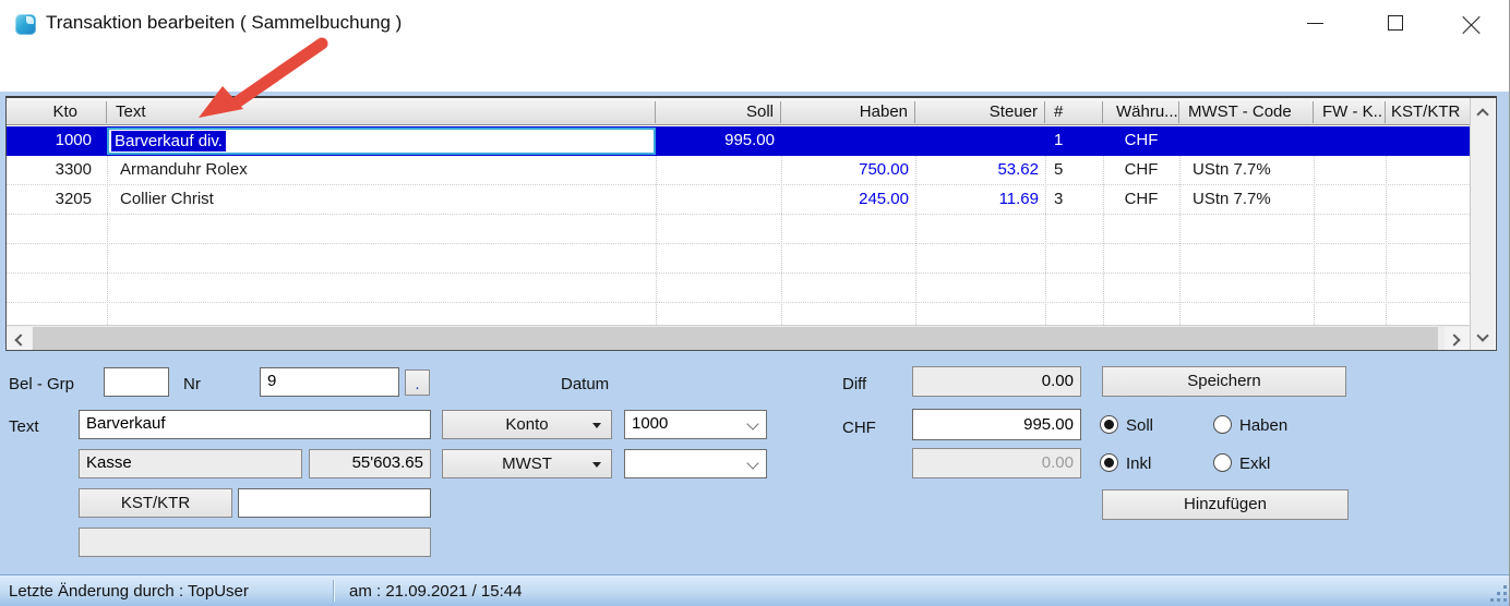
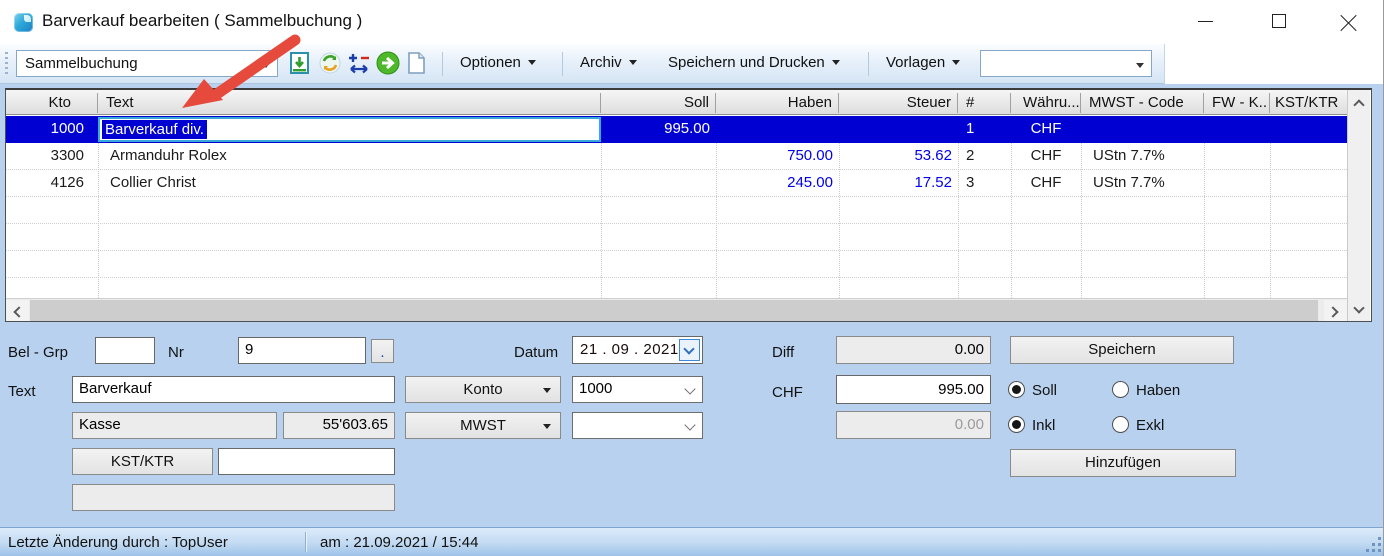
- Transaktion bearbeiten ( Sammelbuchung )
+ Barverkauf bearbeiten ( Sammelbuchung )
+ Sammelbuchung
+ Optionen
+ Archiv
+ Speichern und Drucken
+ Vorlagen
  Kto
  Text
  Soll
  Haben
  Steuer
  #
  Währu...
  MWST - Code
  FW - K..
  KST/KTR
  1000
  995.00
  1
  CHF
  Barverkauf div.
  3300
  Armanduhr Rolex
  750.00
  53.62
- 5
+ 2
  CHF
  UStn 7.7%
- 3205
+ 4126
  Collier Christ
  245.00
- 11.69
+ 17.52
  3
  CHF
  UStn 7.7%
  Bel - Grp
  Nr
  9
  .
  Datum
+ 21 . 09 . 2021
  Diff
  0.00
  Speichern
  Text
  Barverkauf
  Konto
  1000
  CHF
  995.00
  Soll
  Haben
  Kasse
  55'603.65
  MWST
  0.00
  Inkl
  Exkl
  KST/KTR
  Hinzufügen
  Letzte Änderung durch : TopUser
  am : 21.09.2021 / 15:44
